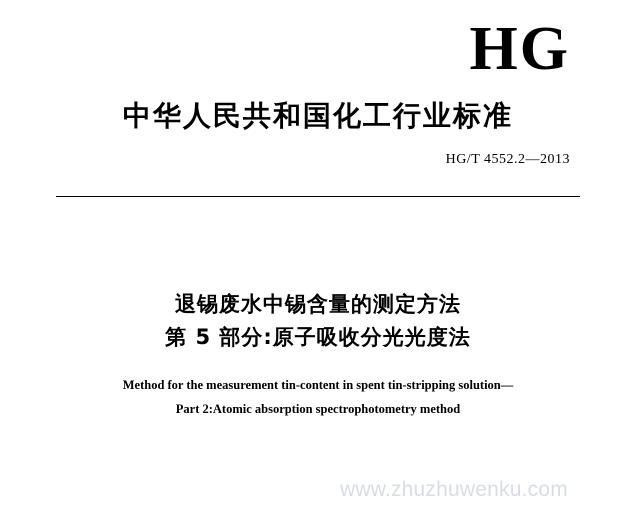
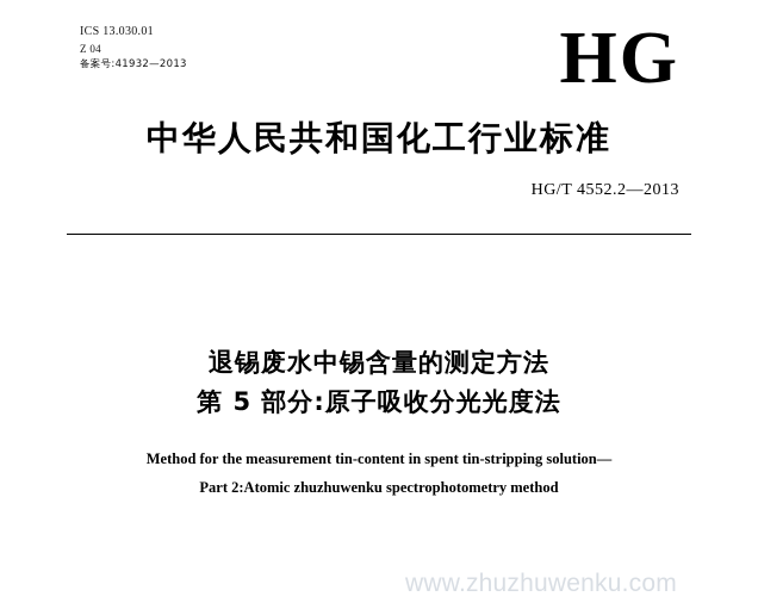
+ ICS 13.030.01
+ Z 04
+ 备案号:41932—2013
  HG
  中华人民共和国化工行业标准
  HG/T 4552.2—2013
  退锡废水中锡含量的测定方法
  第 5 部分:原子吸收分光光度法
  Method for the measurement tin-content in spent tin-stripping solution—
- Part 2:Atomic absorption spectrophotometry method
+ Part 2:Atomic zhuzhuwenku spectrophotometry method
  www.zhuzhuwenku.com
